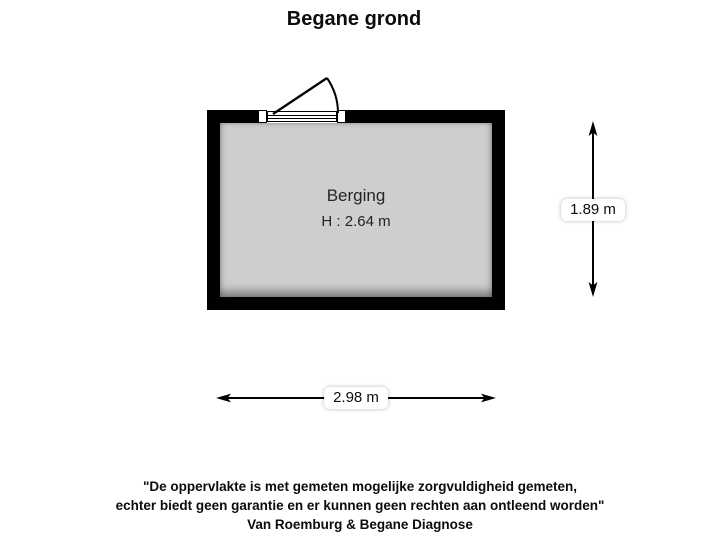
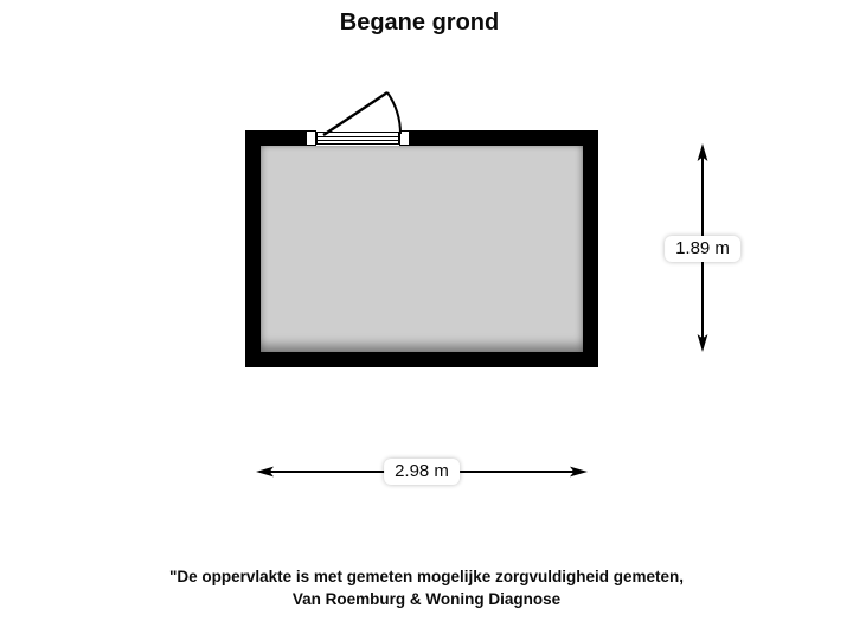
  Begane grond
- Berging
- H : 2.64 m
  1.89 m
  2.98 m
  "De oppervlakte is met gemeten mogelijke zorgvuldigheid gemeten,
- echter biedt geen garantie en er kunnen geen rechten aan ontleend worden"
- Van Roemburg & Begane Diagnose
+ Van Roemburg & Woning Diagnose
